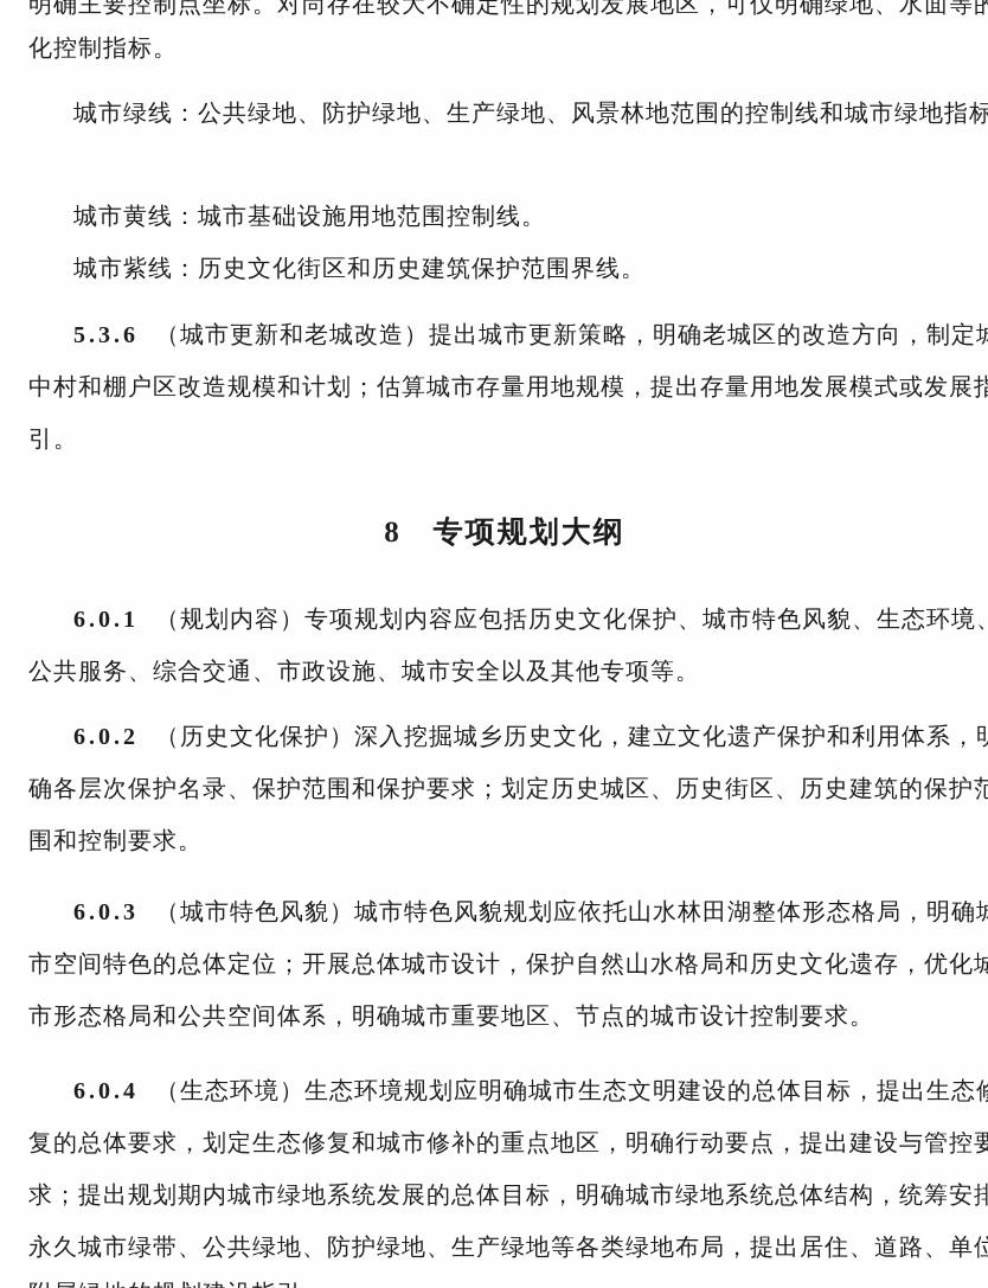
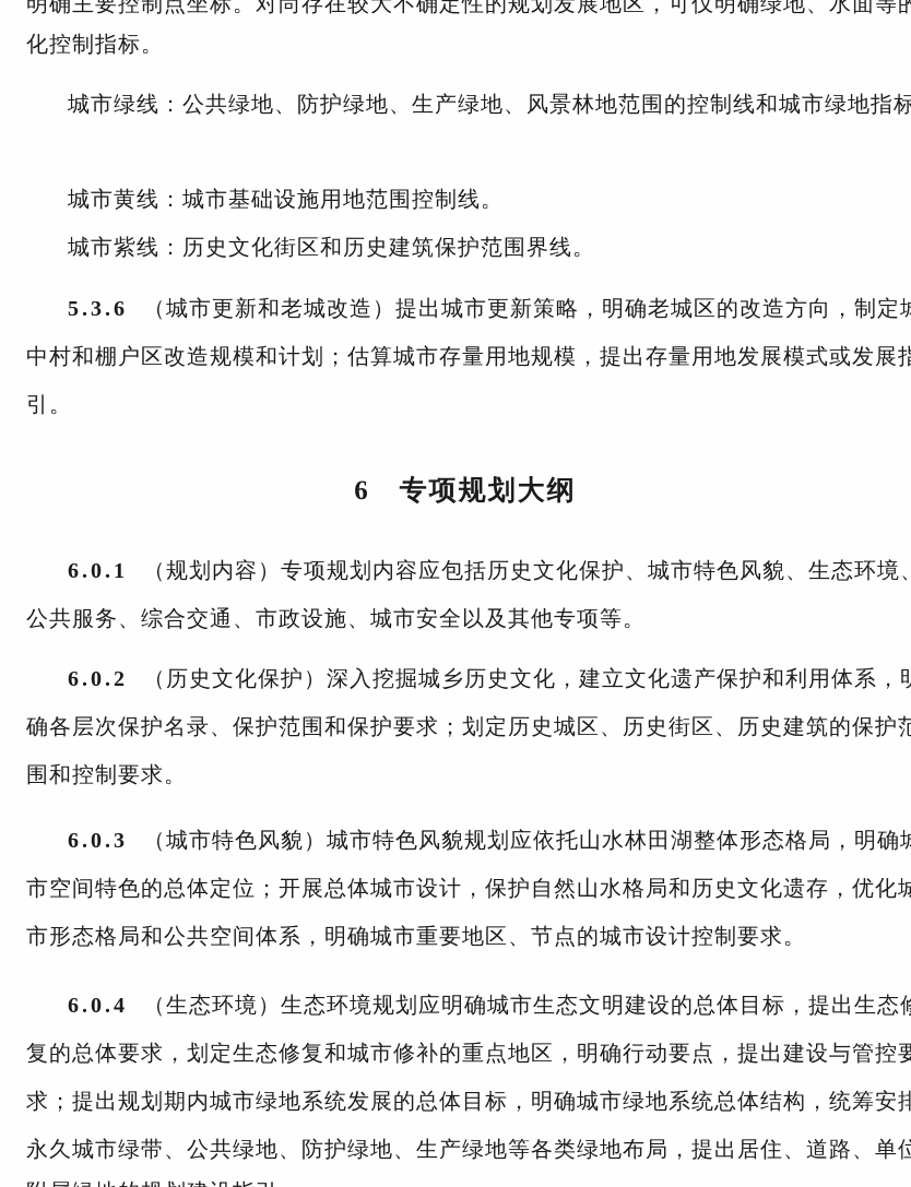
  明确主要控制点坐标。对尚存在较大不确定性的规划发展地区，可仅明确绿地、水面等的
  化控制指标。
  城市绿线：公共绿地、防护绿地、生产绿地、风景林地范围的控制线和城市绿地指标
  城市黄线：城市基础设施用地范围控制线。
  城市紫线：历史文化街区和历史建筑保护范围界线。
  5.3.6 （城市更新和老城改造）提出城市更新策略，明确老城区的改造方向，制定
  中村和棚户区改造规模和计划；估算城市存量用地规模，提出存量用地发展模式或发展指
  引。
- 8 专项规划大纲
+ 6 专项规划大纲
  6.0.1 （规划内容）专项规划内容应包括历史文化保护、城市特色风貌、生态环境
  公共服务、综合交通、市政设施、城市安全以及其他专项等。
  6.0.2 （历史文化保护）深入挖掘城乡历史文化，建立文化遗产保护和利用体系，
  确各层次保护名录、保护范围和保护要求；划定历史城区、历史街区、历史建筑的保护范
  围和控制要求。
  6.0.3 （城市特色风貌）城市特色风貌规划应依托山水林田湖整体形态格局，明确
  市空间特色的总体定位；开展总体城市设计，保护自然山水格局和历史文化遗存，优化城
  市形态格局和公共空间体系，明确城市重要地区、节点的城市设计控制要求。
  6.0.4 （生态环境）生态环境规划应明确城市生态文明建设的总体目标，提出生态
  复的总体要求，划定生态修复和城市修补的重点地区，明确行动要点，提出建设与管控要
  求；提出规划期内城市绿地系统发展的总体目标，明确城市绿地系统总体结构，统筹安排
  永久城市绿带、公共绿地、防护绿地、生产绿地等各类绿地布局，提出居住、道路、单位
